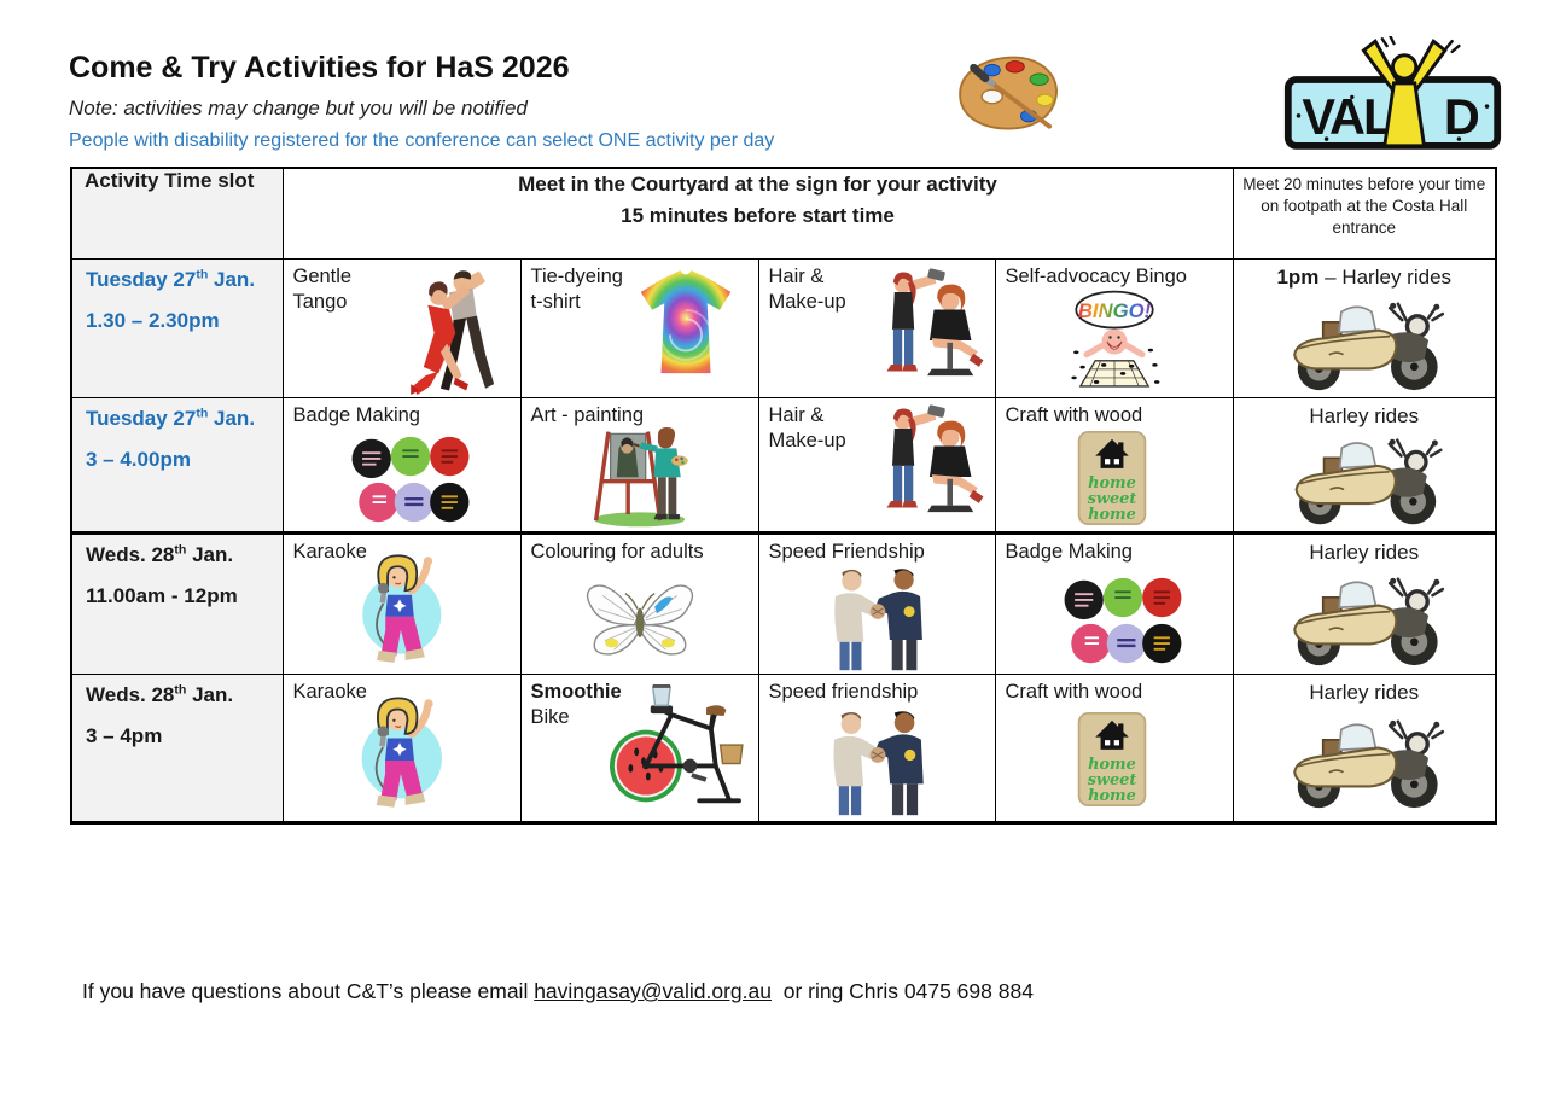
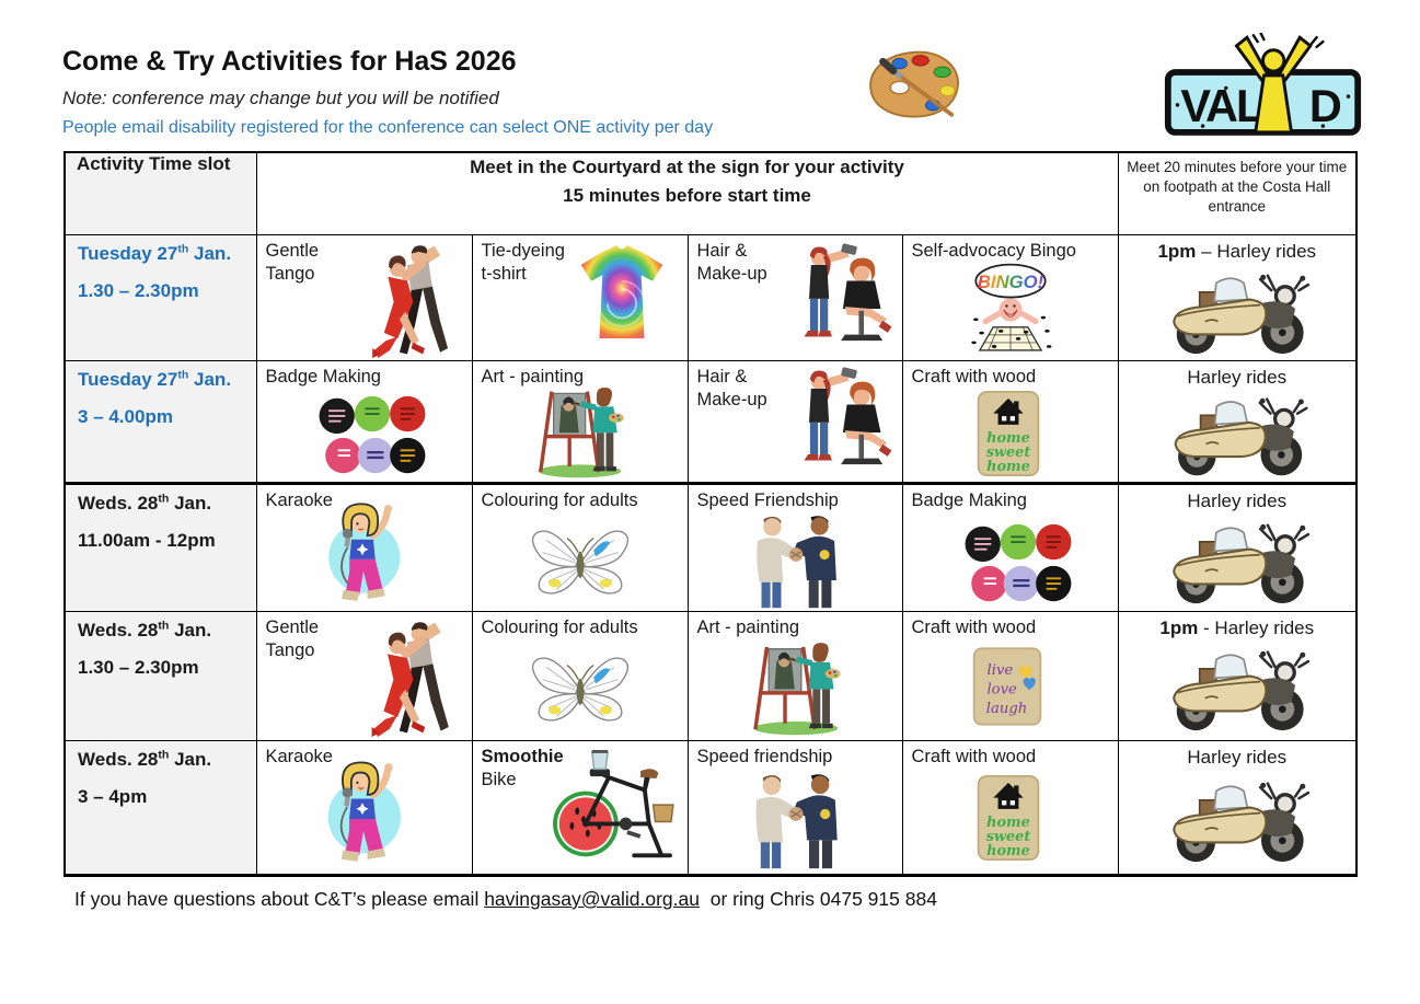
  Come & Try Activities for HaS 2026
- Note: activities may change but you will be notified
+ Note: conference may change but you will be notified
- People with disability registered for the conference can select ONE activity per day
+ People email disability registered for the conference can select ONE activity per day
  VAL
  D
  Activity Time slot	Meet in the Courtyard at the sign for your activity 15 minutes before start time	Meet 20 minutes before your time on footpath at the Costa Hall entrance
  Tuesday 27th Jan. 1.30 – 2.30pm	Gentle Tango	Tie-dyeing t-shirt	Hair & Make-up	Self-advocacy Bingo	1pm – Harley rides
  Tuesday 27th Jan. 3 – 4.00pm	Badge Making	Art - painting	Hair & Make-up	Craft with wood	Harley rides
  Weds. 28th Jan. 11.00am - 12pm	Karaoke	Colouring for adults	Speed Friendship	Badge Making	Harley rides
+ Weds. 28th Jan. 1.30 – 2.30pm	Gentle Tango	Colouring for adults	Art - painting	Craft with wood	1pm - Harley rides
  Weds. 28th Jan. 3 – 4pm	Karaoke	Smoothie Bike	Speed friendship	Craft with wood	Harley rides
- If you have questions about C&T’s please email havingasay@valid.org.au or ring Chris 0475 698 884
+ If you have questions about C&T’s please email havingasay@valid.org.au or ring Chris 0475 915 884
